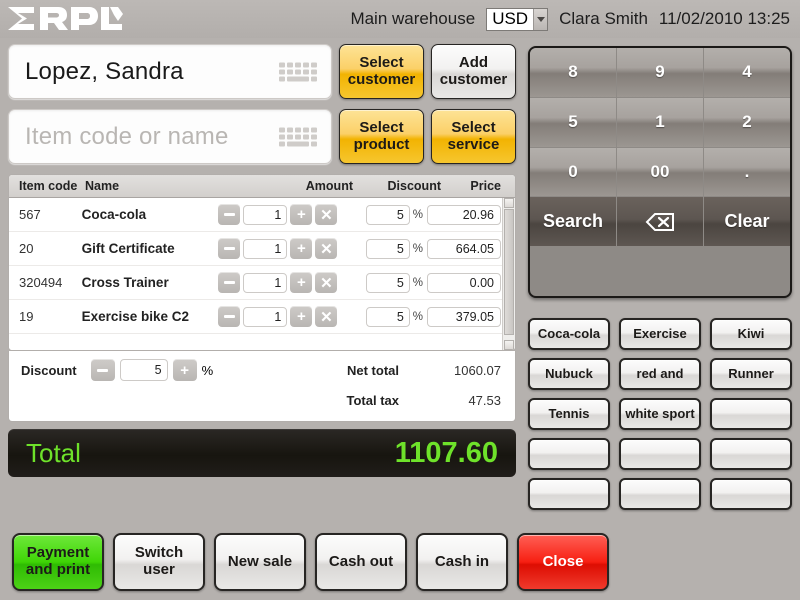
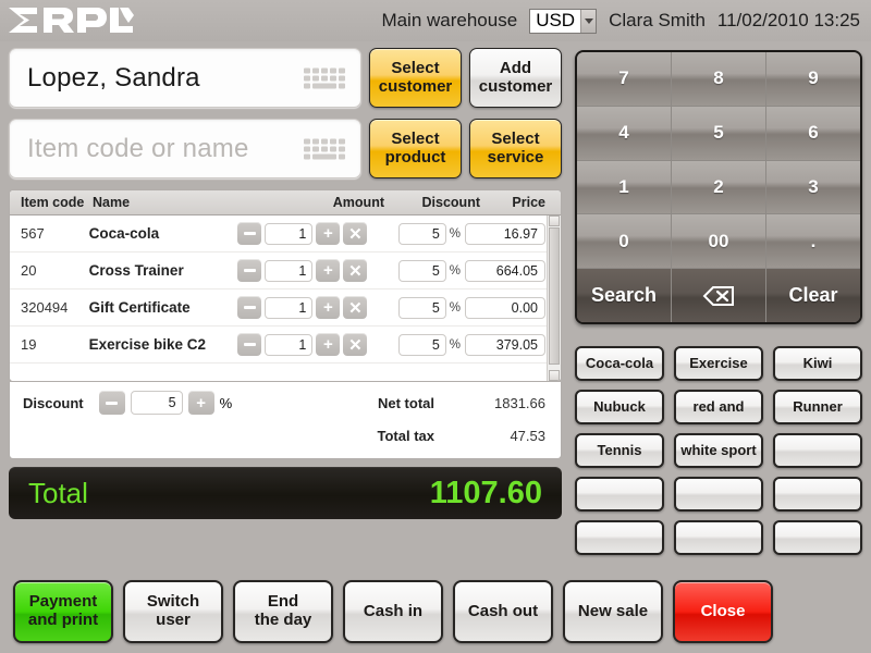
  Main warehouse
  USD
  Clara Smith
  11/02/2010 13:25
  Lopez, Sandra
  Select
  customer
  Add
  customer
  Item code or name
  Select
  product
  Select
  service
  Item code
  Name
  Amount
  Discount
  Price
  567
  Coca-cola
  1
  +
  ✕
  5
  %
- 20.96
+ 16.97
  20
- Gift Certificate
+ Cross Trainer
  1
  +
  ✕
  5
  %
  664.05
  320494
- Cross Trainer
+ Gift Certificate
  1
  +
  ✕
  5
  %
  0.00
  19
  Exercise bike C2
  1
  +
  ✕
  5
  %
  379.05
  Discount
  5
  +
  %
  Net total
- 1060.07
+ 1831.66
  Total tax
  47.53
  Total
  1107.60
+ 7
  8
  9
  4
  5
+ 6
  1
  2
+ 3
  0
  00
  .
  Search
  Clear
  Coca-cola
  Exercise
  Kiwi
  Nubuck
  red and
  Runner
  Tennis
  white sport
  Payment
  and print
  Switch
  user
+ End
+ the day
- New sale
+ Cash in
  Cash out
- Cash in
+ New sale
  Close
